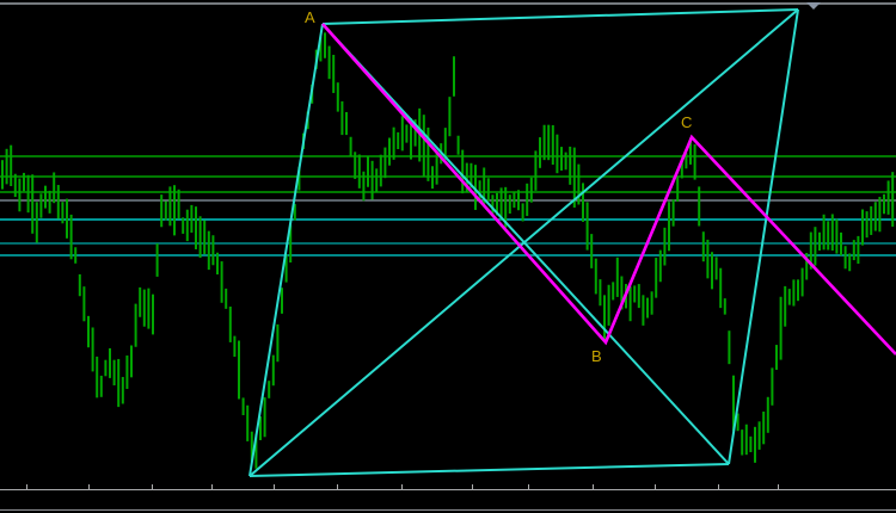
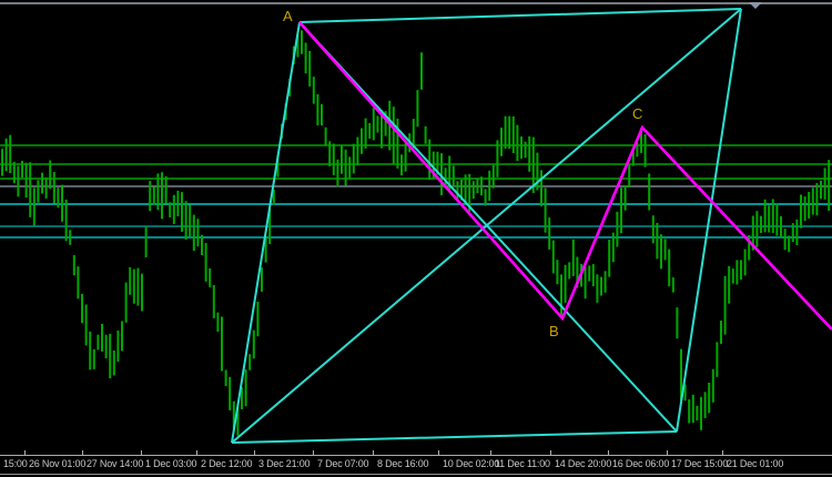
  A
  B
  C
+ 15:00
+ 26 Nov 01:00
+ 27 Nov 14:00
+ 1 Dec 03:00
+ 2 Dec 12:00
+ 3 Dec 21:00
+ 7 Dec 07:00
+ 8 Dec 16:00
+ 10 Dec 02:00
+ 11 Dec 11:00
+ 14 Dec 20:00
+ 16 Dec 06:00
+ 17 Dec 15:00
+ 21 Dec 01:00
